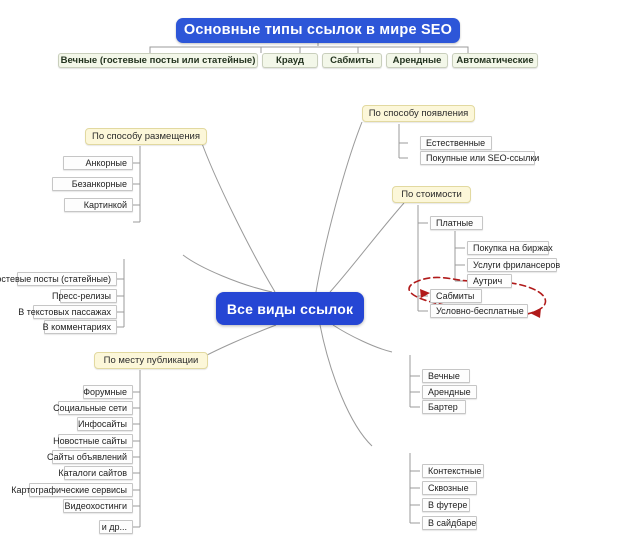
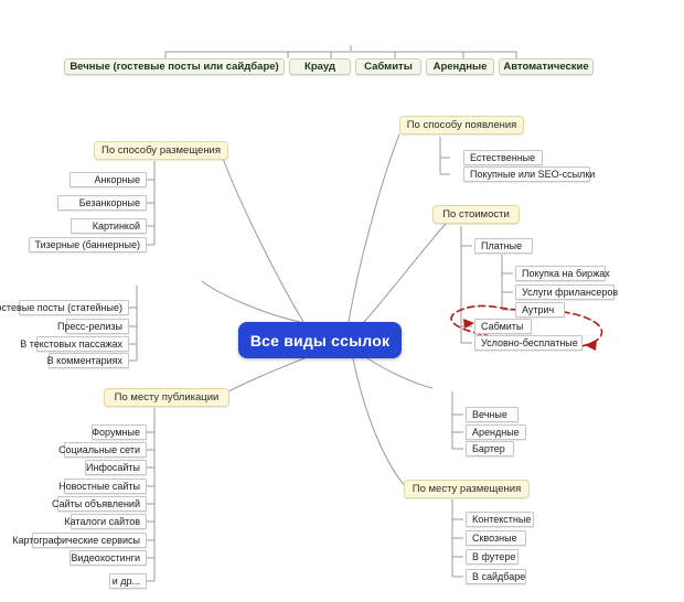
- Основные типы ссылок в мире SEO
- Вечные (гостевые посты или статейные)
+ Вечные (гостевые посты или сайдбаре)
  Крауд
  Сабмиты
  Арендные
  Автоматические
  Все виды ссылок
  По способу размещения
  Анкорные
  Безанкорные
  Картинкой
+ Тизерные (баннерные)
  стевые посты (статейные)
  Пресс-релизы
  В текстовых пассажах
  В комментариях
  По месту публикации
  Форумные
  Социальные сети
  Инфосайты
  Новостные сайты
  Сайты объявлений
  Каталоги сайтов
  Картографические сервисы
  Видеохостинги
  и др...
  По способу появления
  Естественные
  Покупные или SEO-ссылки
  По стоимости
  Платные
  Покупка на биржах
  Услуги фрилансеров
  Аутрич
  Сабмиты
  Условно-бесплатные
  Вечные
  Арендные
  Бартер
+ По месту размещения
  Контекстные
  Сквозные
  В футере
  В сайдбаре
